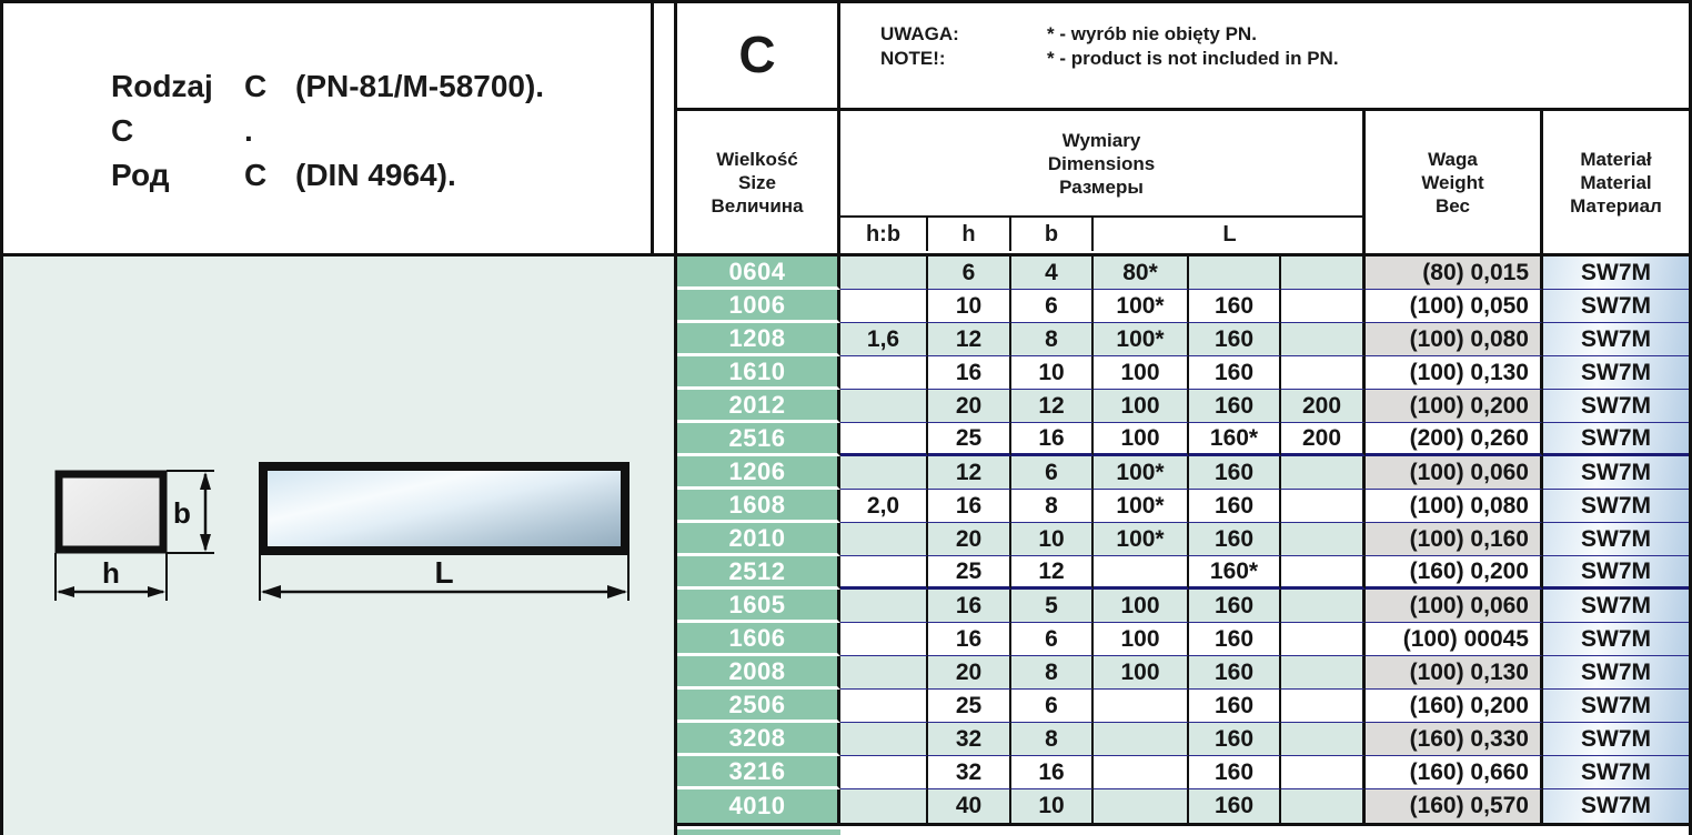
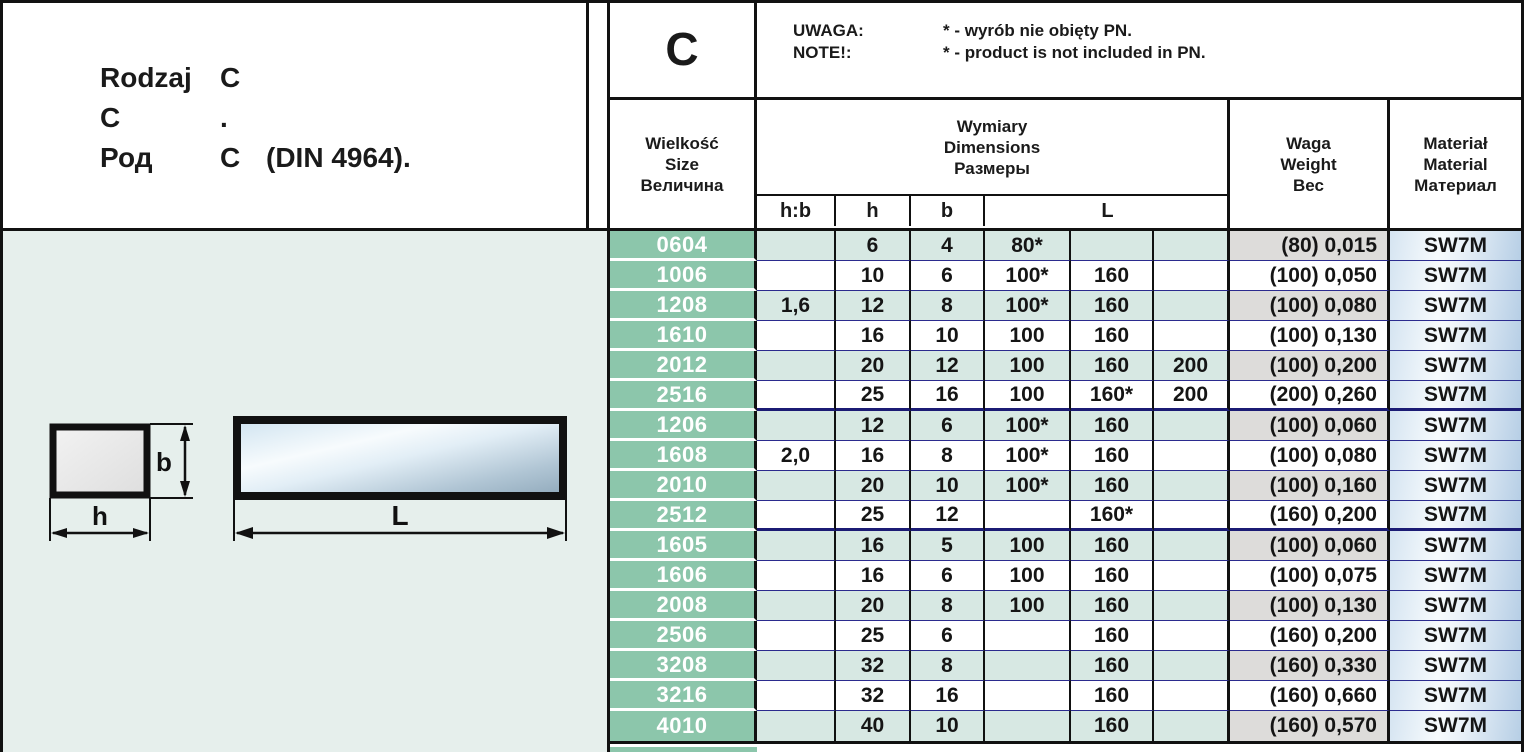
  Rodzaj
  C
- (PN-81/M-58700).
  C
  .
  Род
  C
  (DIN 4964).
  b
  h
  L
  C
  UWAGA:
  * - wyrób nie obięty PN.
  NOTE!:
  * - product is not included in PN.
  Wielkość
  Size
  Величина
  Wymiary
  Dimensions
  Размеры
  h:b
  h
  b
  L
  Waga
  Weight
  Вес
  Materiał
  Material
  Материал
  0604
  6
  4
  80*
  (80) 0,015
  SW7M
  1006
  10
  6
  100*
  160
  (100) 0,050
  SW7M
  1208
  1,6
  12
  8
  100*
  160
  (100) 0,080
  SW7M
  1610
  16
  10
  100
  160
  (100) 0,130
  SW7M
  2012
  20
  12
  100
  160
  200
  (100) 0,200
  SW7M
  2516
  25
  16
  100
  160*
  200
  (200) 0,260
  SW7M
  1206
  12
  6
  100*
  160
  (100) 0,060
  SW7M
  1608
  2,0
  16
  8
  100*
  160
  (100) 0,080
  SW7M
  2010
  20
  10
  100*
  160
  (100) 0,160
  SW7M
  2512
  25
  12
  160*
  (160) 0,200
  SW7M
  1605
  16
  5
  100
  160
  (100) 0,060
  SW7M
  1606
  16
  6
  100
  160
- (100) 00045
+ (100) 0,075
  SW7M
  2008
  20
  8
  100
  160
  (100) 0,130
  SW7M
  2506
  25
  6
  160
  (160) 0,200
  SW7M
  3208
  32
  8
  160
  (160) 0,330
  SW7M
  3216
  32
  16
  160
  (160) 0,660
  SW7M
  4010
  40
  10
  160
  (160) 0,570
  SW7M
